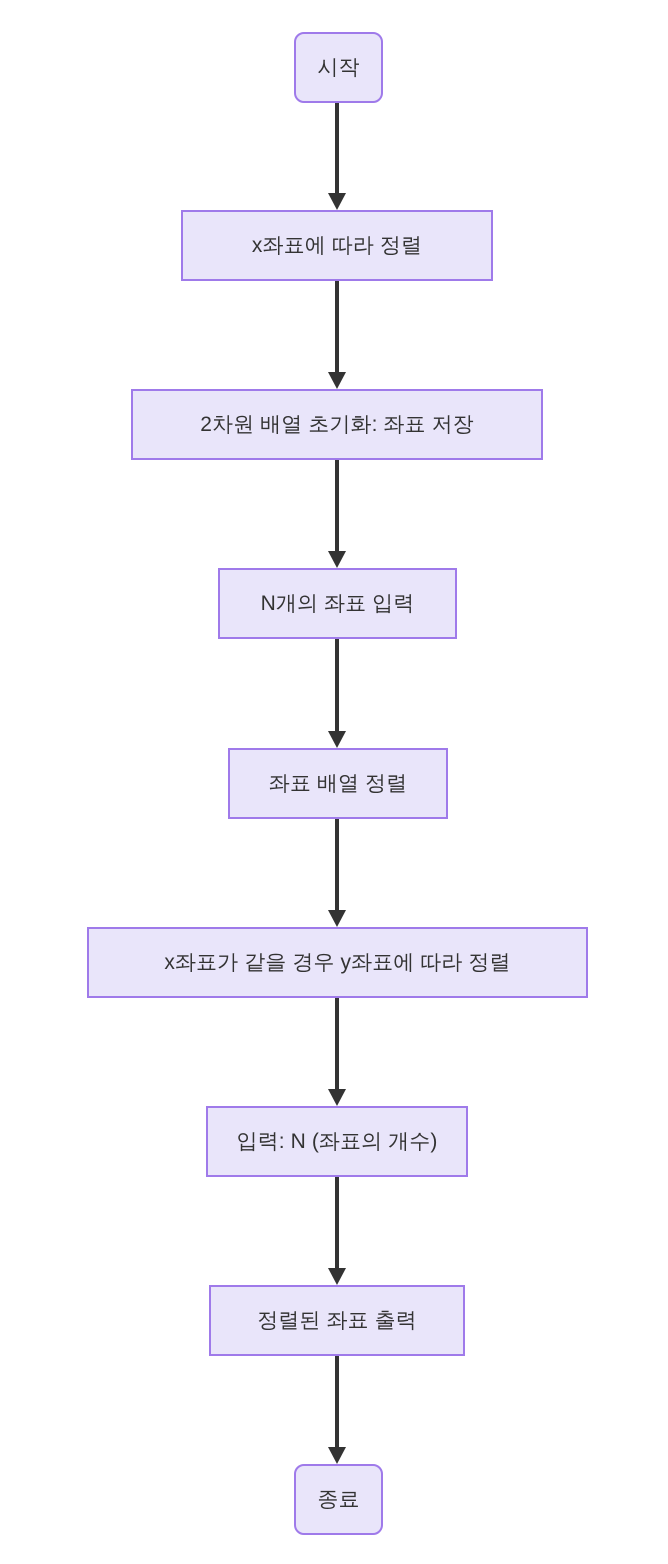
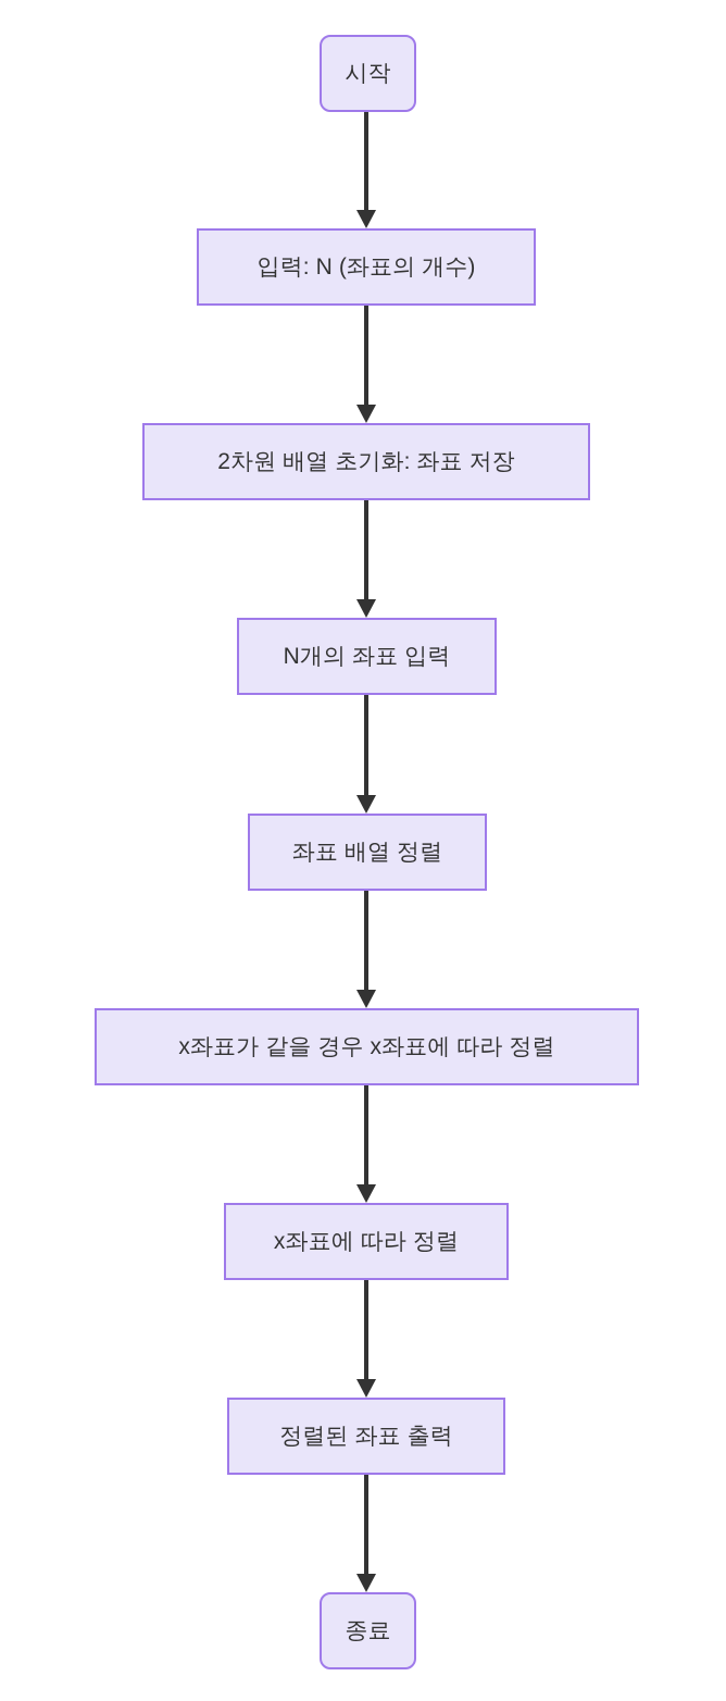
  시작
- x좌표에 따라 정렬
+ 입력: N (좌표의 개수)
  2차원 배열 초기화: 좌표 저장
  N개의 좌표 입력
  좌표 배열 정렬
- x좌표가 같을 경우 y좌표에 따라 정렬
+ x좌표가 같을 경우 x좌표에 따라 정렬
- 입력: N (좌표의 개수)
+ x좌표에 따라 정렬
  정렬된 좌표 출력
  종료
